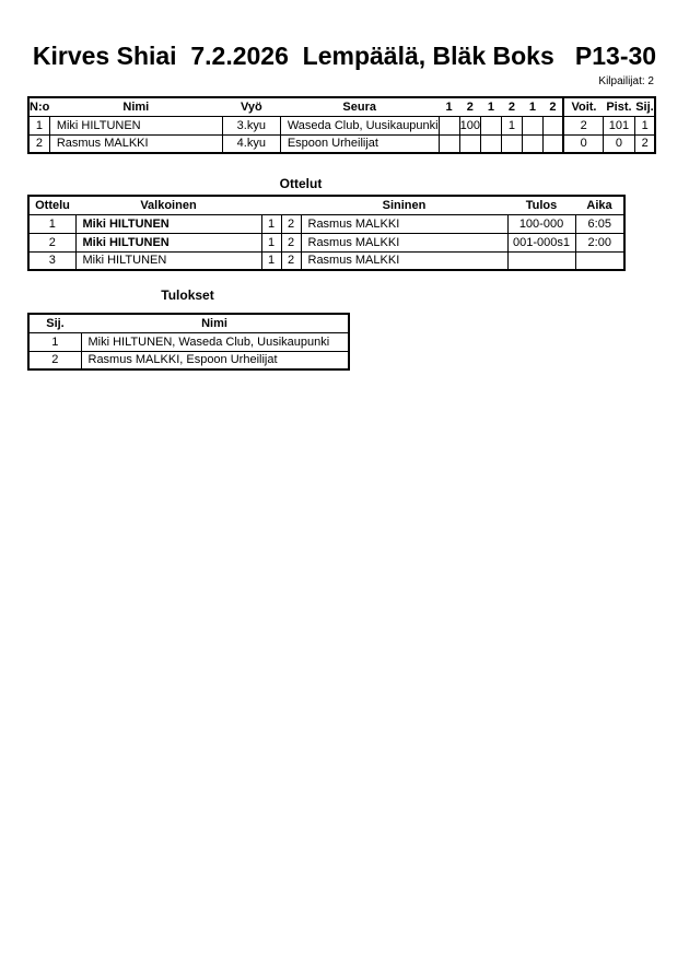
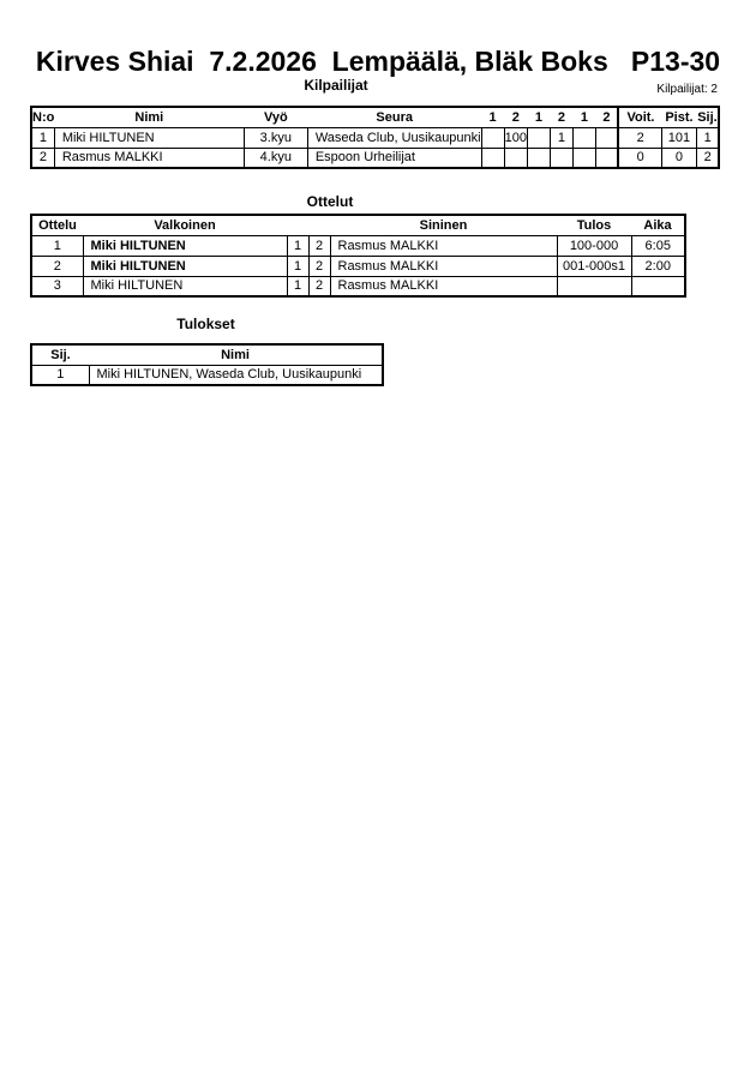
  Kirves Shiai 7.2.2026 Lempäälä, Bläk Boks P13-30
+ Kilpailijat
  Kilpailijat: 2
  N:o	Nimi	Vyö	Seura	1	2	1	2	1	2	Voit.	Pist.	Sij.
  1	Miki HILTUNEN	3.kyu	Waseda Club, Uusikaupunki		100		1			2	101	1
  2	Rasmus MALKKI	4.kyu	Espoon Urheilijat							0	0	2
  Ottelut
  Ottelu	Valkoinen			Sininen	Tulos	Aika
  1	Miki HILTUNEN	1	2	Rasmus MALKKI	100-000	6:05
  2	Miki HILTUNEN	1	2	Rasmus MALKKI	001-000s1	2:00
  3	Miki HILTUNEN	1	2	Rasmus MALKKI
  Tulokset
  Sij.	Nimi
  1	Miki HILTUNEN, Waseda Club, Uusikaupunki
- 2	Rasmus MALKKI, Espoon Urheilijat
